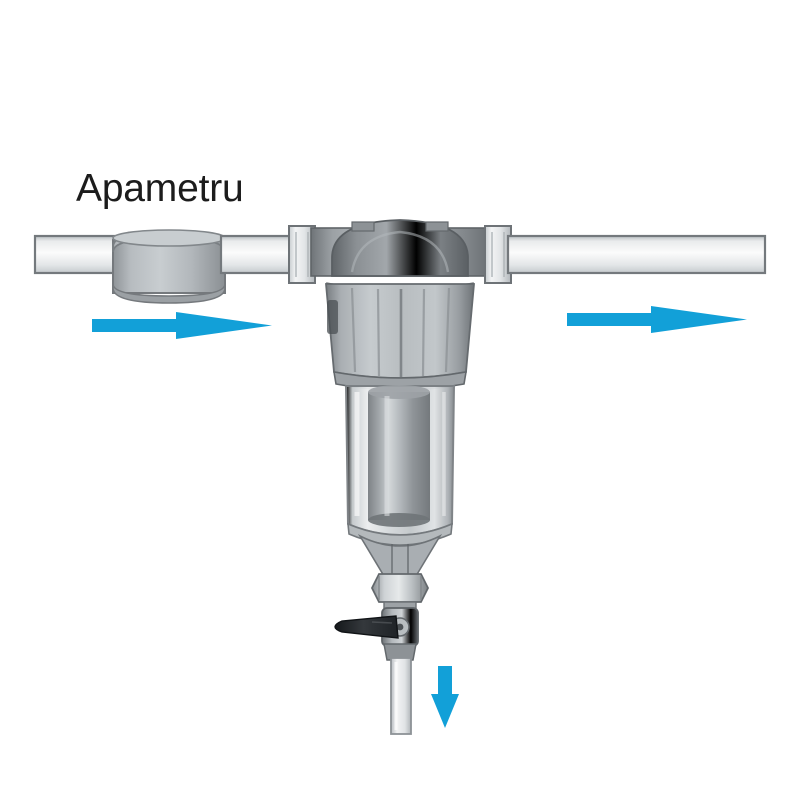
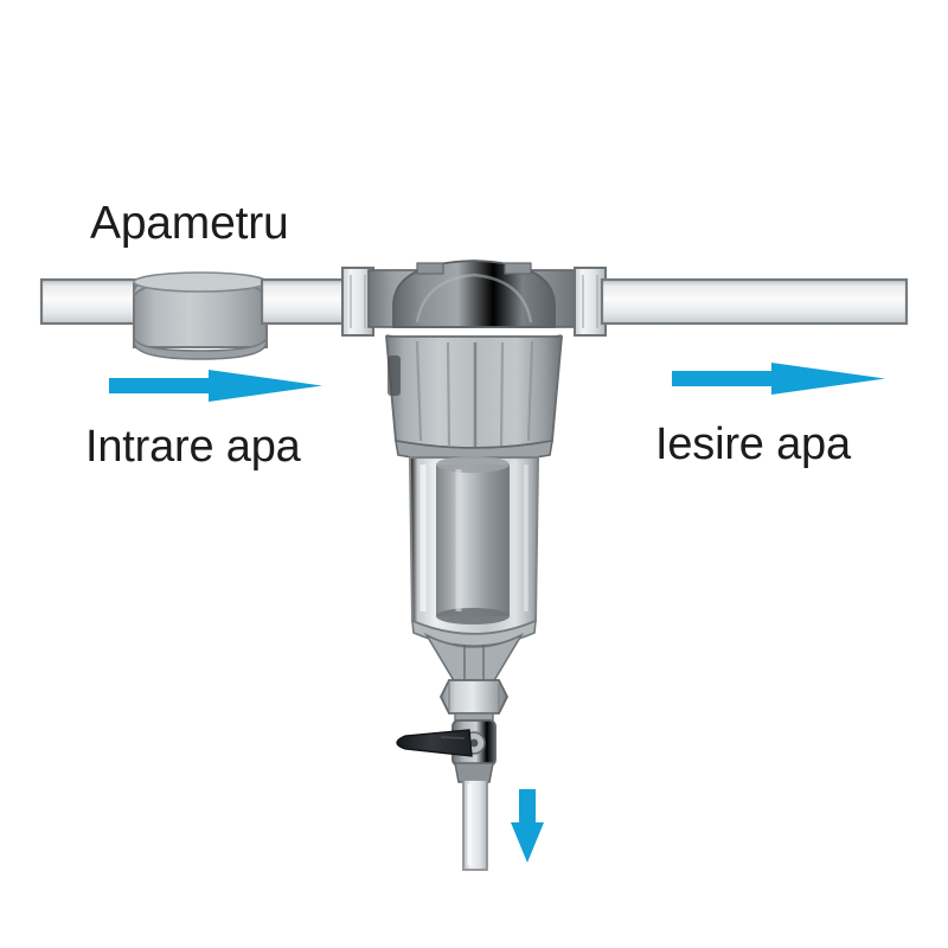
  Apametru
+ Intrare apa
+ Iesire apa
